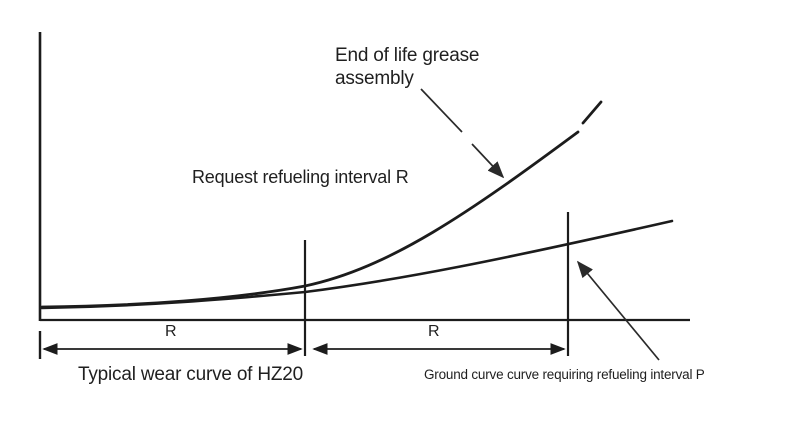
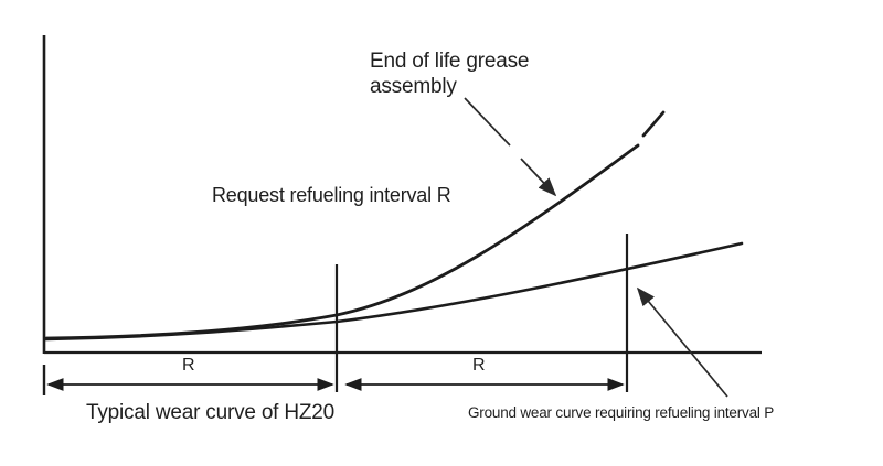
  End of life grease
  assembly
  Request refueling interval R
  Typical wear curve of HZ20
- Ground curve curve requiring refueling interval P
+ Ground wear curve requiring refueling interval P
  R
  R
